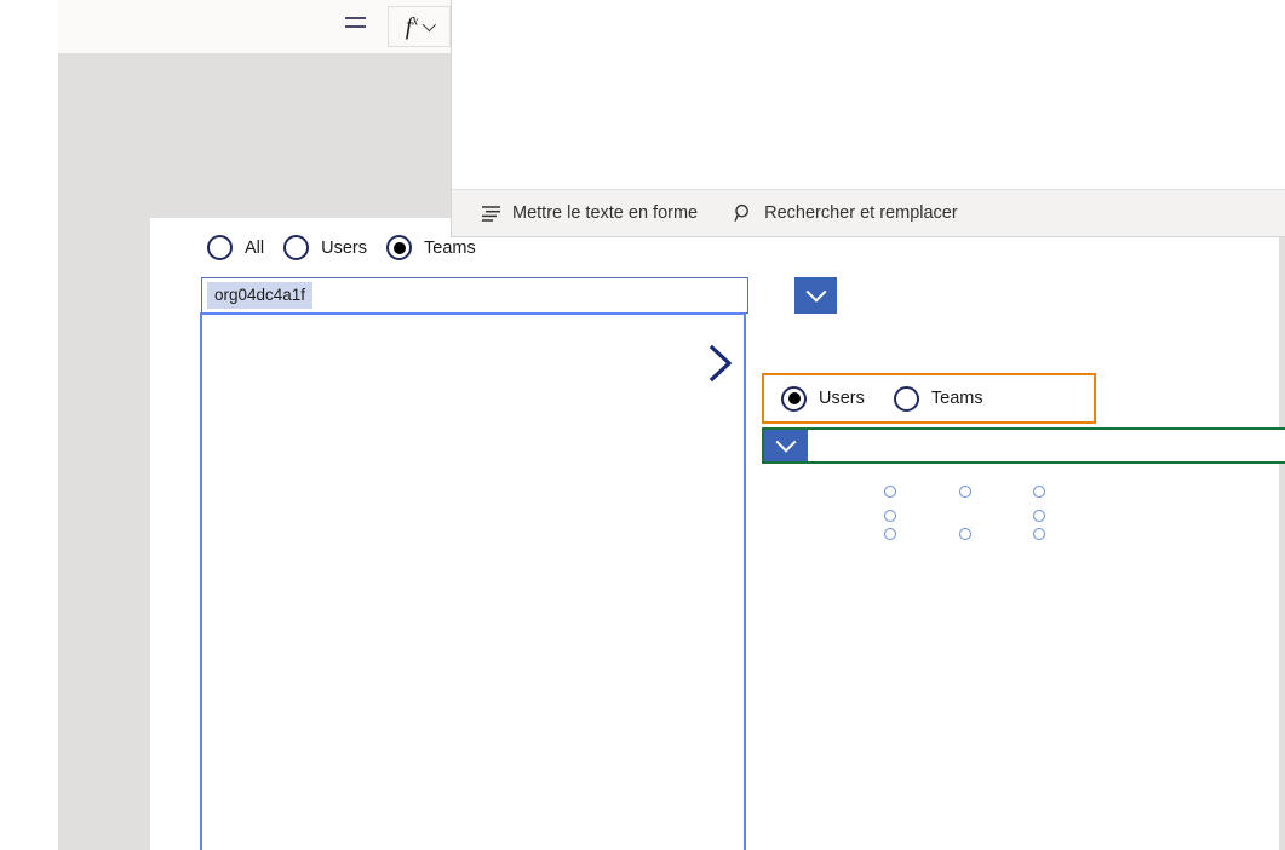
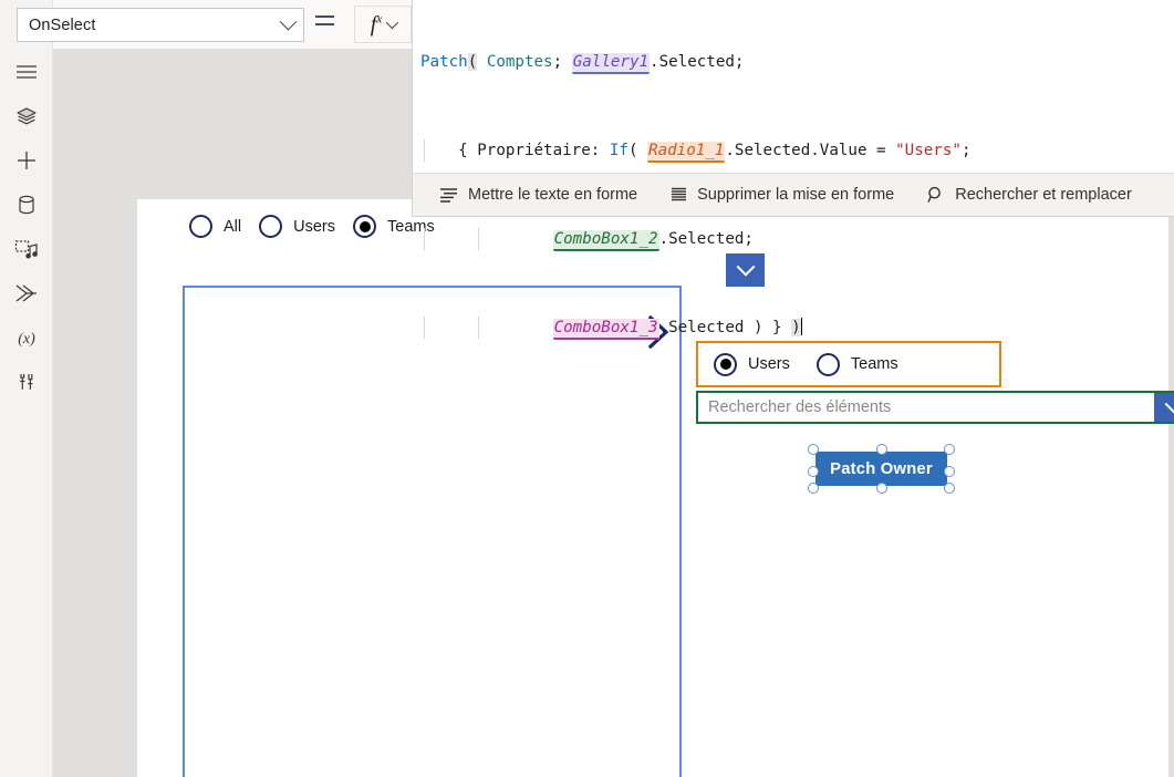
+ (x)
+ OnSelect
  fx
  All
  Users
  Teams
- org04dc4a1f
  Users
  Teams
+ Rechercher des éléments
+ Patch Owner
+ Patch( Comptes; Gallery1.Selected;
+ { Propriétaire: If( Radio1_1.Selected.Value = "Users";
+ ComboBox1_2.Selected;
+ ComboBox1_3.Selected ) } )
  Mettre le texte en forme
+ Supprimer la mise en forme
  Rechercher et remplacer
